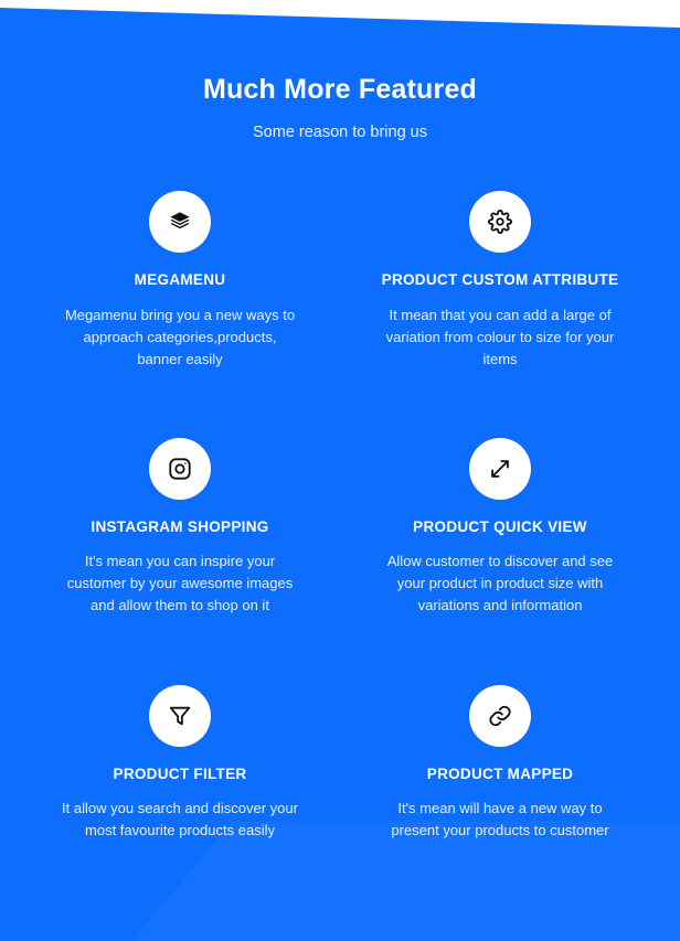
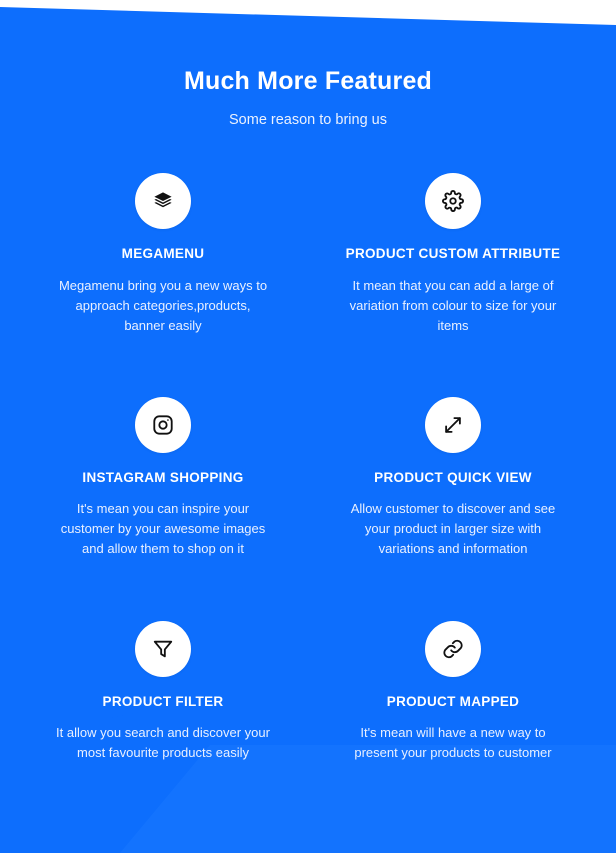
  Much More Featured
  Some reason to bring us
  MEGAMENU
  Megamenu bring you a new ways to approach categories,products, banner easily
  PRODUCT CUSTOM ATTRIBUTE
  It mean that you can add a large of variation from colour to size for your items
  INSTAGRAM SHOPPING
  It's mean you can inspire your customer by your awesome images and allow them to shop on it
  PRODUCT QUICK VIEW
- Allow customer to discover and see your product in product size with variations and information
+ Allow customer to discover and see your product in larger size with variations and information
  PRODUCT FILTER
  It allow you search and discover your most favourite products easily
  PRODUCT MAPPED
  It's mean will have a new way to present your products to customer
